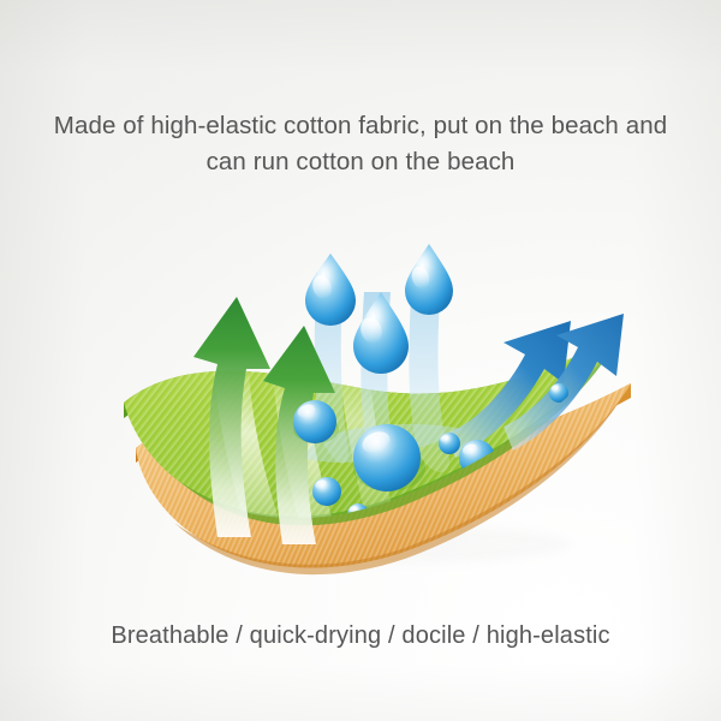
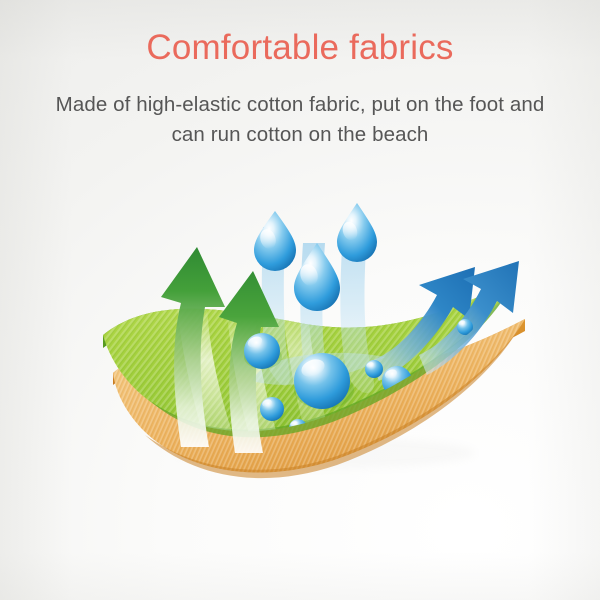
+ Comfortable fabrics
- Made of high-elastic cotton fabric, put on the beach and
+ Made of high-elastic cotton fabric, put on the foot and
  can run cotton on the beach
- Breathable / quick-drying / docile / high-elastic
